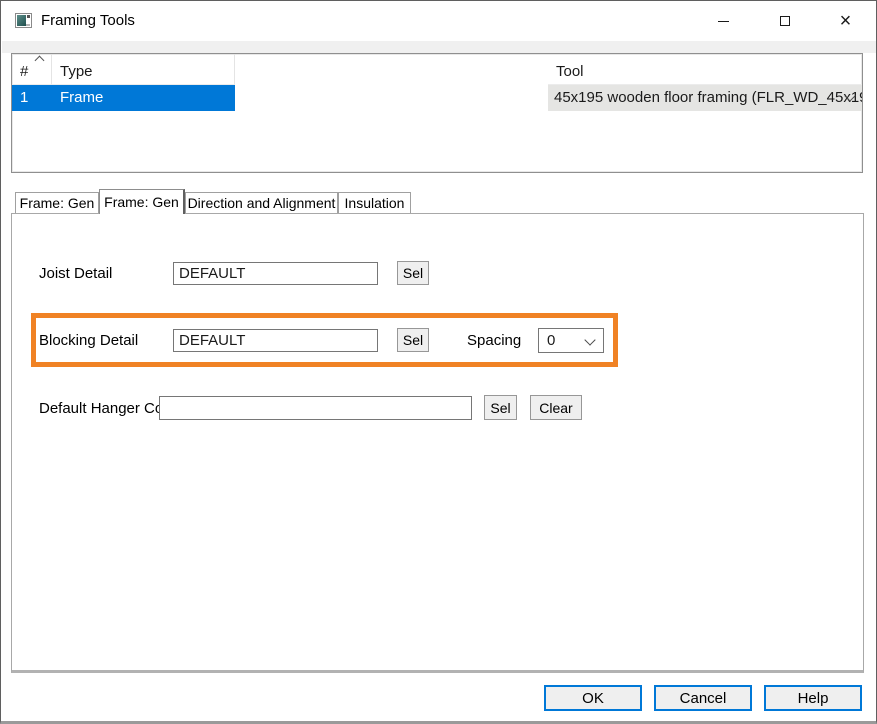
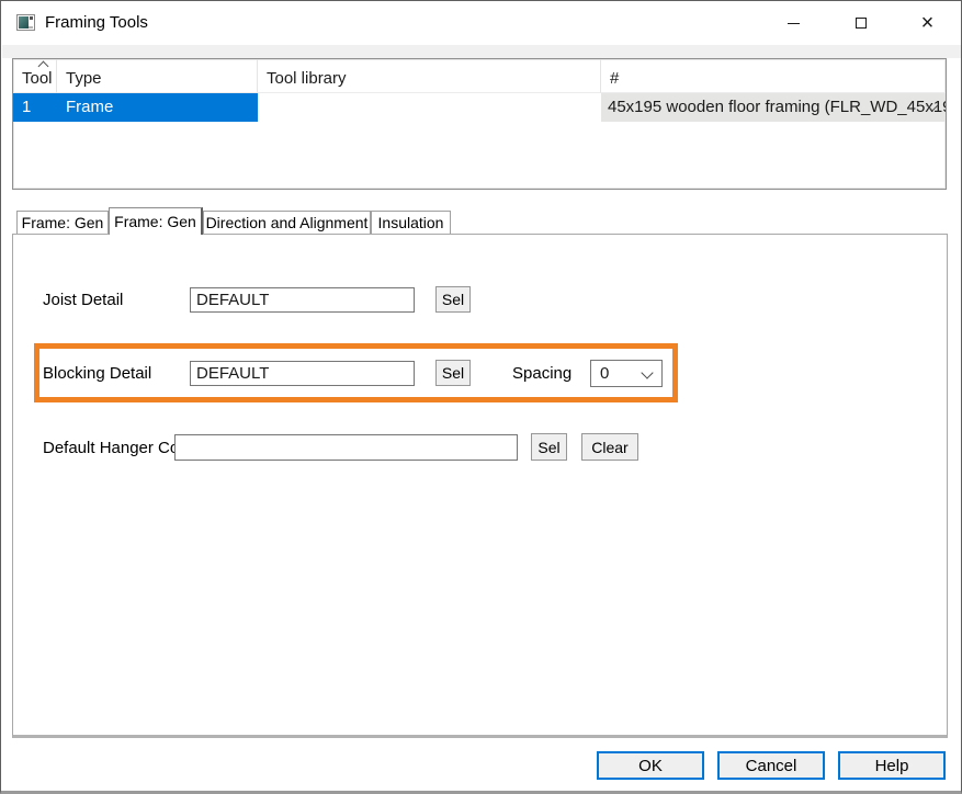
  Framing Tools
  ×
- #
+ Tool
  Type
+ Tool library
- Tool
+ #
  1
  Frame
  45x195 wooden floor framing (FLR_WD_45x1
  Frame: Gen
  Frame: Gen
  Direction and Alignment
  Insulation
  Joist Detail
  DEFAULT
  Sel
  Blocking Detail
  DEFAULT
  Sel
  Spacing
  0
  Default Hanger C
  Sel
  Clear
  OK
  Cancel
  Help
